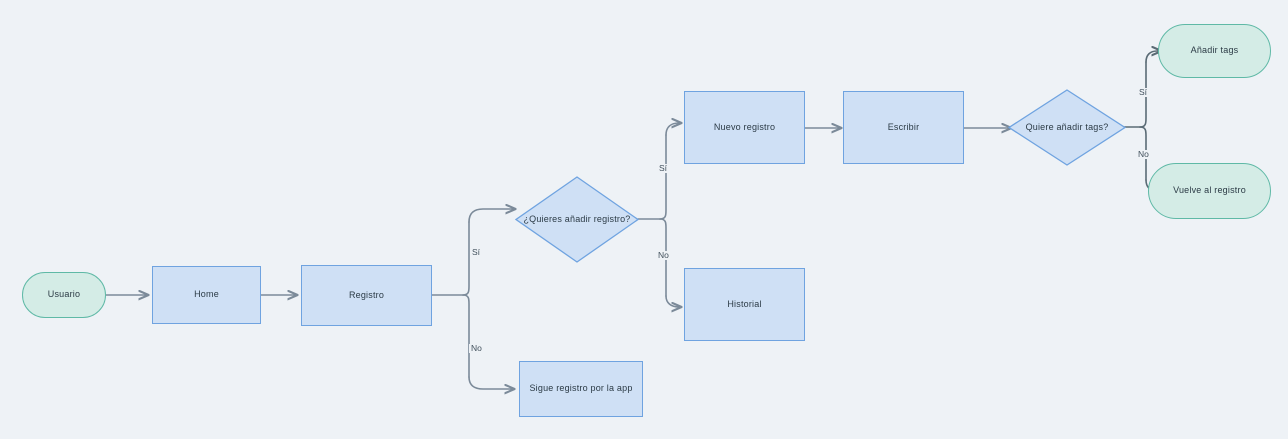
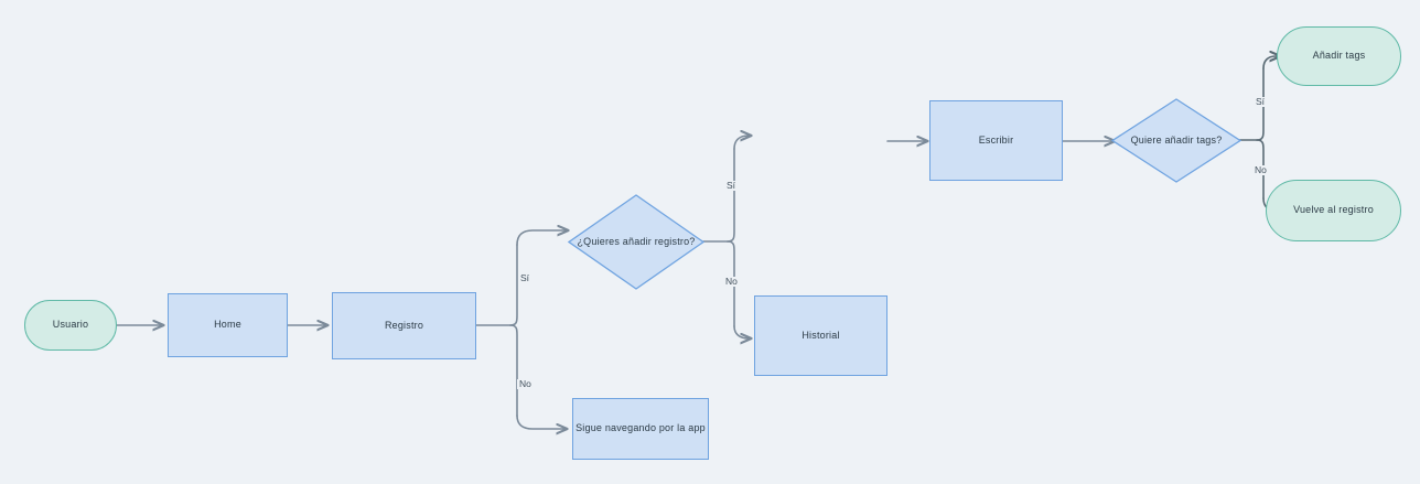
  Usuario
  Home
  Registro
  ¿Quieres añadir registro?
- Sigue registro por la app
+ Sigue navegando por la app
- Nuevo registro
  Historial
  Escribir
  Quiere añadir tags?
  Añadir tags
  Vuelve al registro
  Sí
  No
  Sí
  No
  Sí
  No
